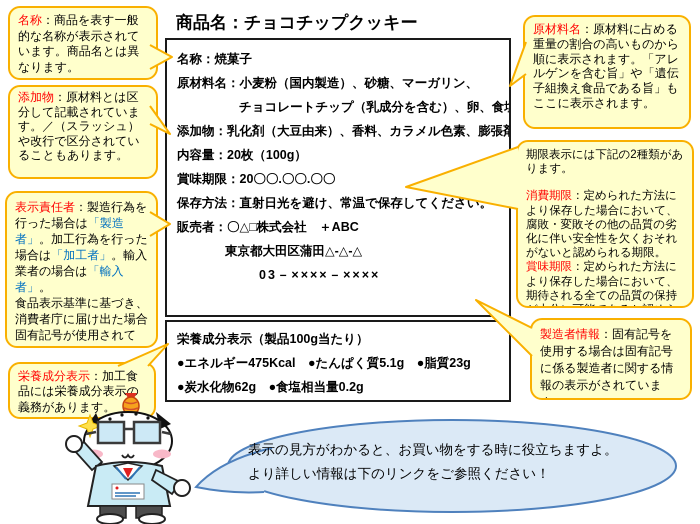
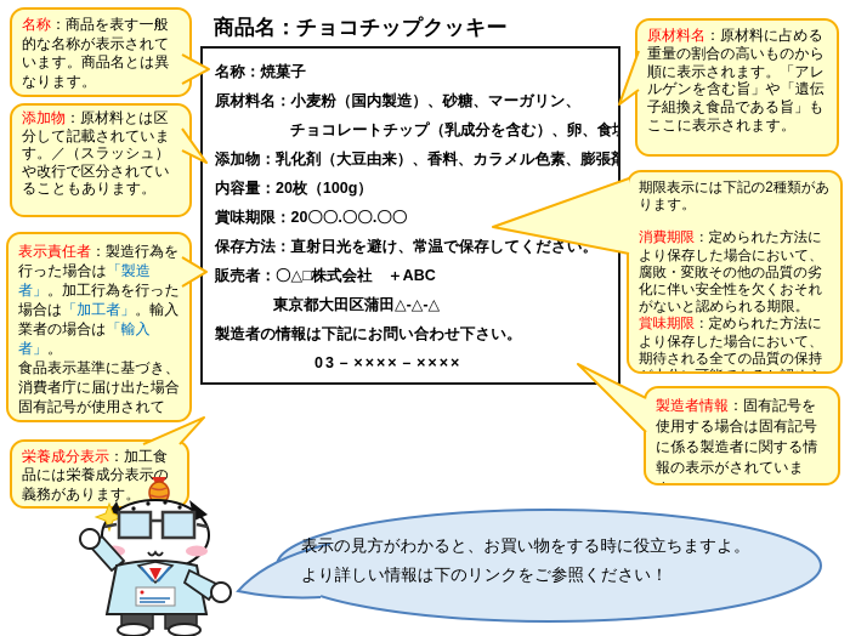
  商品名：チョコチップクッキー
  名称：焼菓子
  原材料名：小麦粉（国内製造）、砂糖、マーガリン、
  チョコレートチップ（乳成分を含む）、卵、食
  添加物：乳化剤（大豆由来）、香料、カラメル色素、膨張
  内容量：20枚（100g）
  賞味期限：20〇〇.〇〇.〇〇
  保存方法：直射日光を避け、常温で保存してください
  販売者：〇△□株式会社 ＋ABC
  東京都大田区蒲田△-△-△
+ 製造者の情報は下記にお問い合わせ下さい。
  03－××××－××××
- 栄養成分表示（製品100g当たり）
- ●エネルギー475Kcal ●たんぱく質5.1g ●脂質23g
- ●炭水化物62g ●食塩相当量0.2g
  名称：商品を表す一般的な名称が表示されています。商品名とは異なります。
  添加物：原材料とは区分して記載されています。／（スラッシュ）や改行で区分されていることもあります。
  表示責任者：製造行為を行った場合は「製造者」。加工行為を行った場合は「加工者」。輸入業者の場合は「輸入者」。
  食品表示基準に基づき、消費者庁に届け出た場合固有記号が使用されて
  栄養成分表示：加工食品には栄養成分表示の義務があります。
  原材料名：原材料に占める重量の割合の高いものから順に表示されます。「アレルゲンを含む旨」や「遺伝子組換え食品である旨」もここに表示されます。
  期限表示には下記の2種類があります。
  消費期限：定められた方法により保存した場合において、腐敗・変敗その他の品質の劣化に伴い安全性を欠くおそれがないと認められる期限。
  製造者情報：固有記号を使用する場合は固有記号に係る製造者に関する情報の表示がされていま
  表示の見方がわかると、お買い物をする時に役立ちますよ。
  より詳しい情報は下のリンクをご参照ください！
